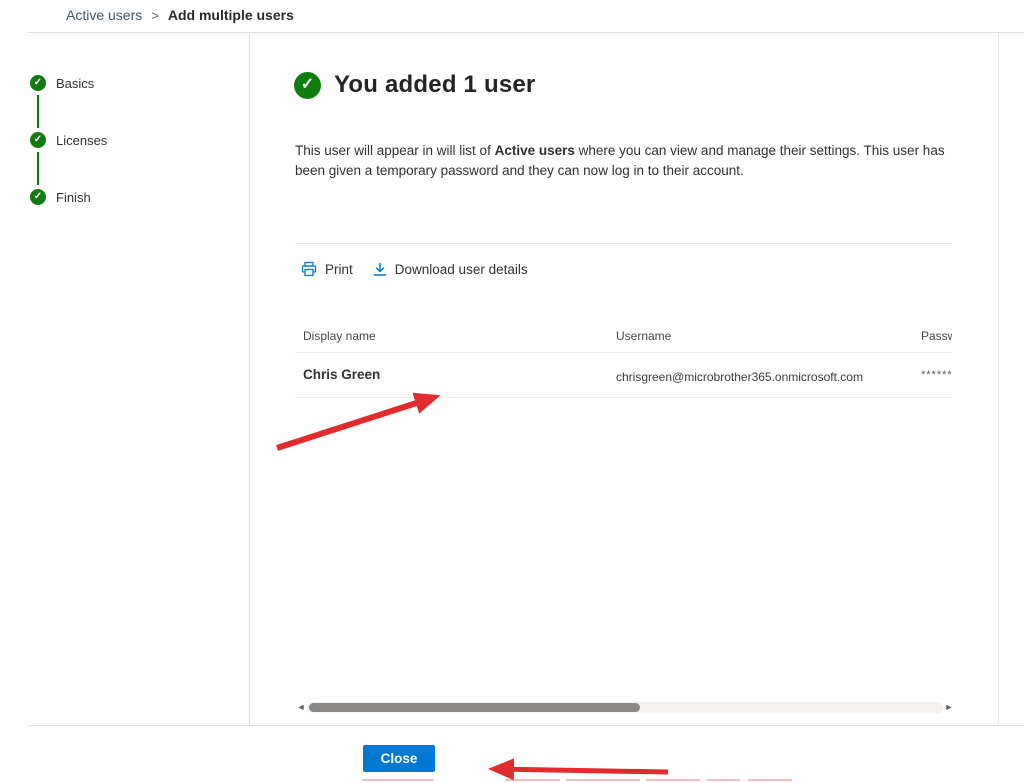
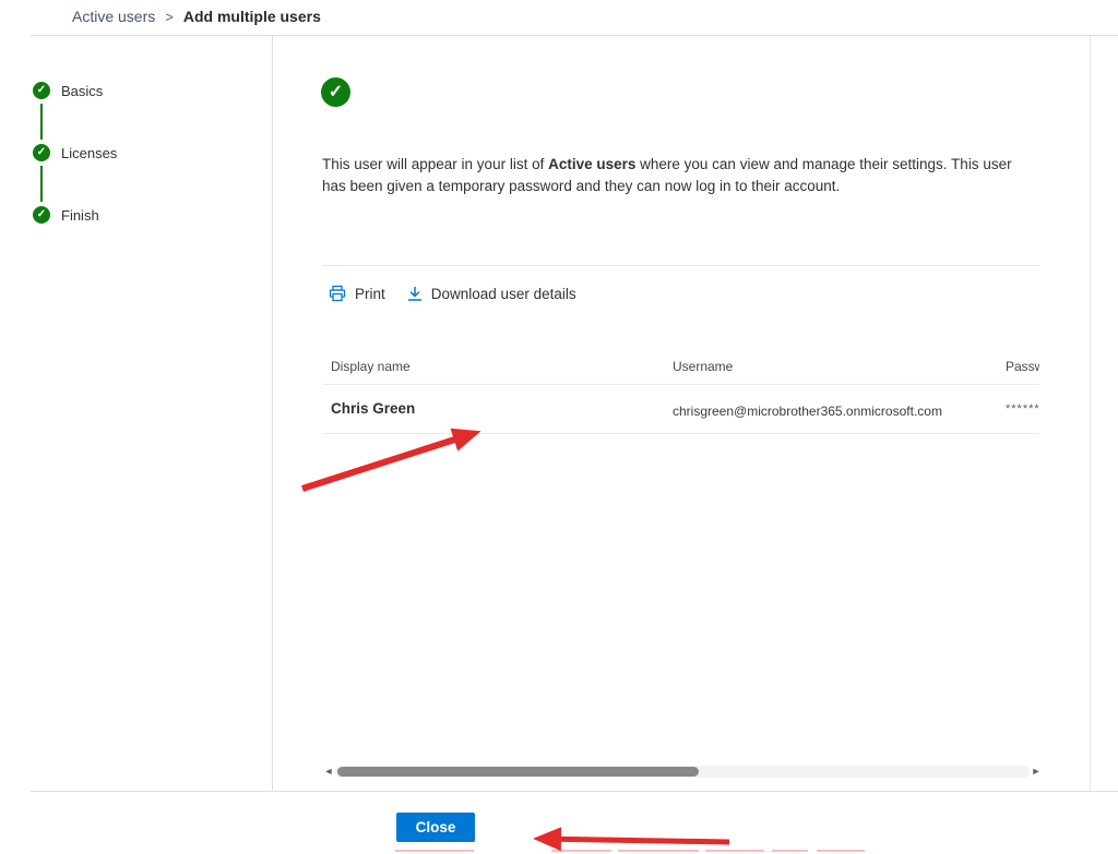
  Active users
  >
  Add multiple users
  ✓
  Basics
  ✓
  Licenses
  ✓
  Finish
  ✓
- You added 1 user
- This user will appear in will list of Active users where you can view and manage their settings. This user has been given a temporary password and they can now log in to their account.
+ This user will appear in your list of Active users where you can view and manage their settings. This user has been given a temporary password and they can now log in to their account.
  Print
  Download user details
  Display name
  Username
  Chris Green
  chrisgreen@microbrother365.onmicrosoft.com
  ******
  ◄
  ►
  Close
